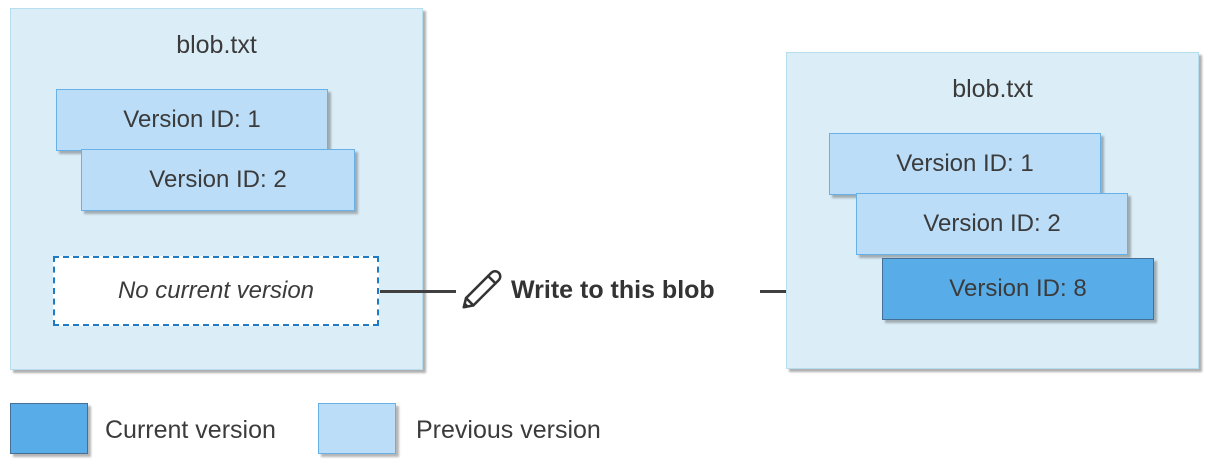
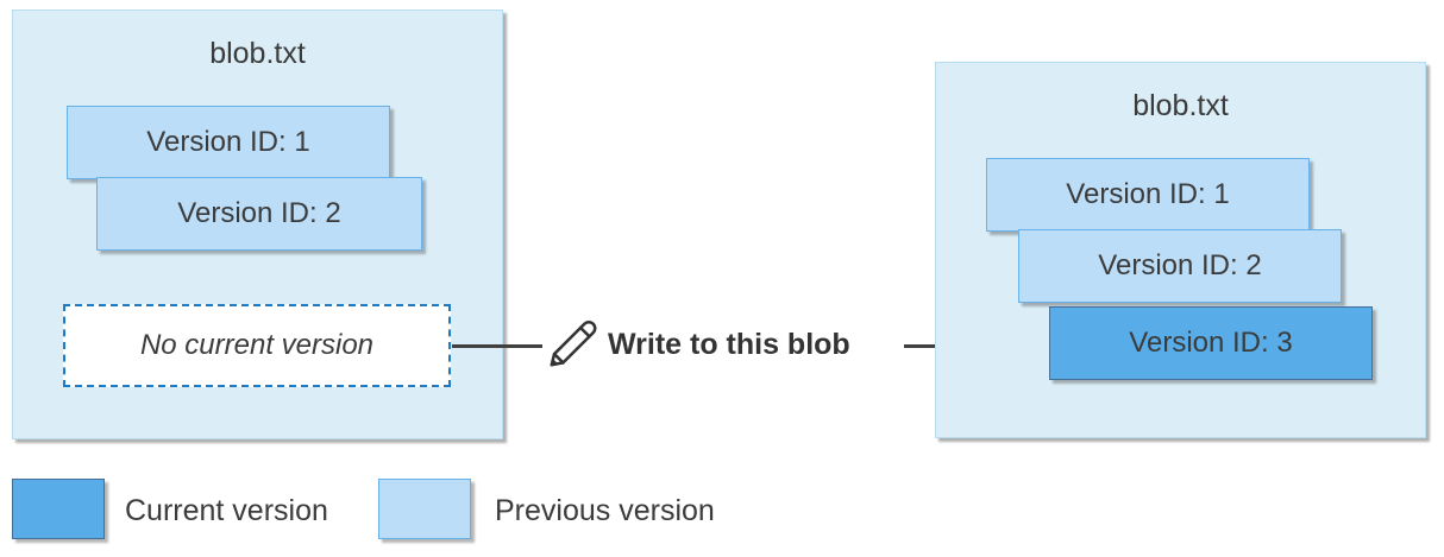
  blob.txt
  Version ID: 1
  Version ID: 2
  No current version
  Write to this blob
  blob.txt
  Version ID: 1
  Version ID: 2
- Version ID: 8
+ Version ID: 3
  Current version
  Previous version
